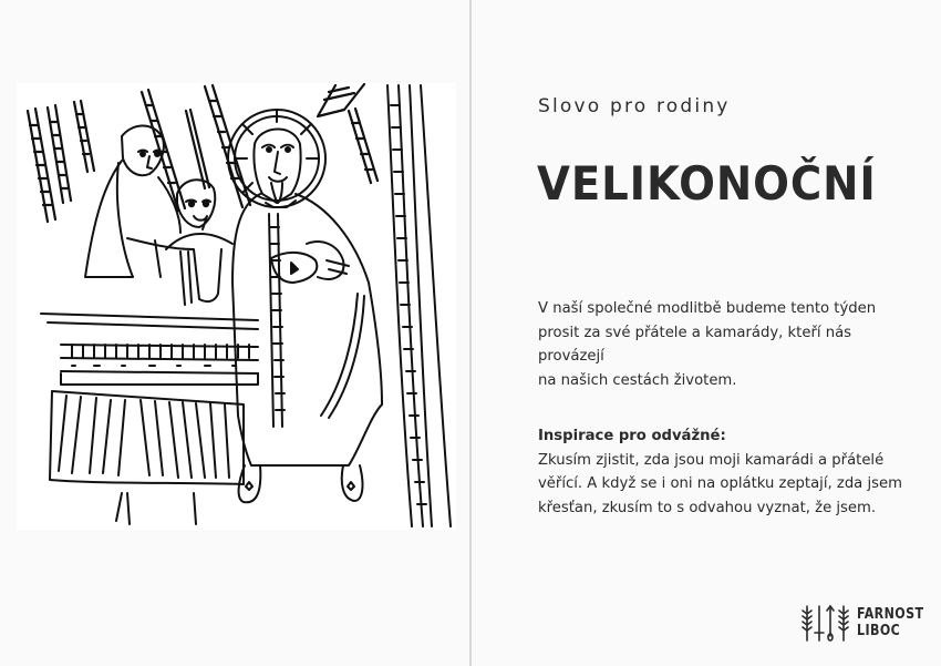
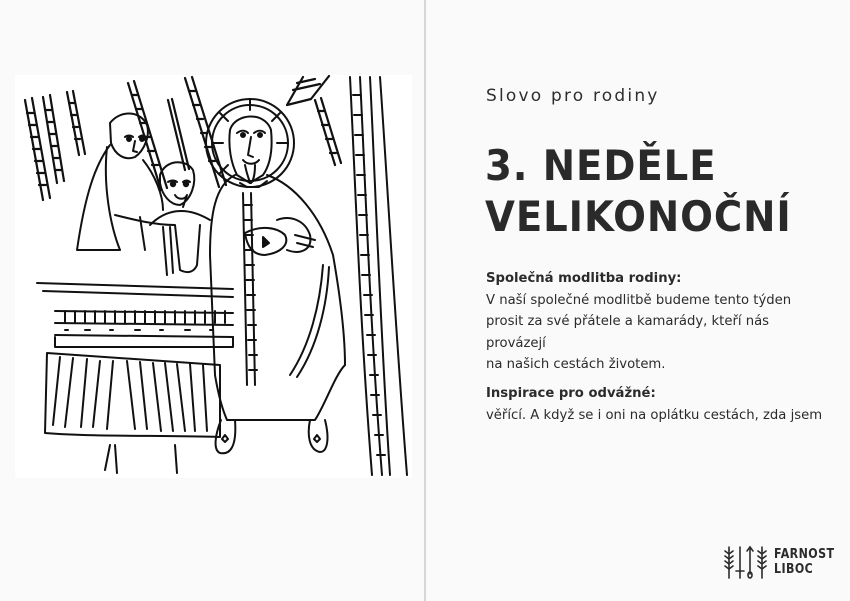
  Slovo pro rodiny
+ 3. NEDĚLE
  VELIKONOČNÍ
+ Společná modlitba rodiny:
  V naší společné modlitbě budeme tento týden
  prosit za své přátele a kamarády, kteří nás provázejí
  na našich cestách životem.
  Inspirace pro odvážné:
- Zkusím zjistit, zda jsou moji kamarádi a přátelé
- věřící. A když se i oni na oplátku zeptají, zda jsem
+ věřící. A když se i oni na oplátku cestách, zda jsem
- křesťan, zkusím to s odvahou vyznat, že jsem.
  FARNOST
  LIBOC
